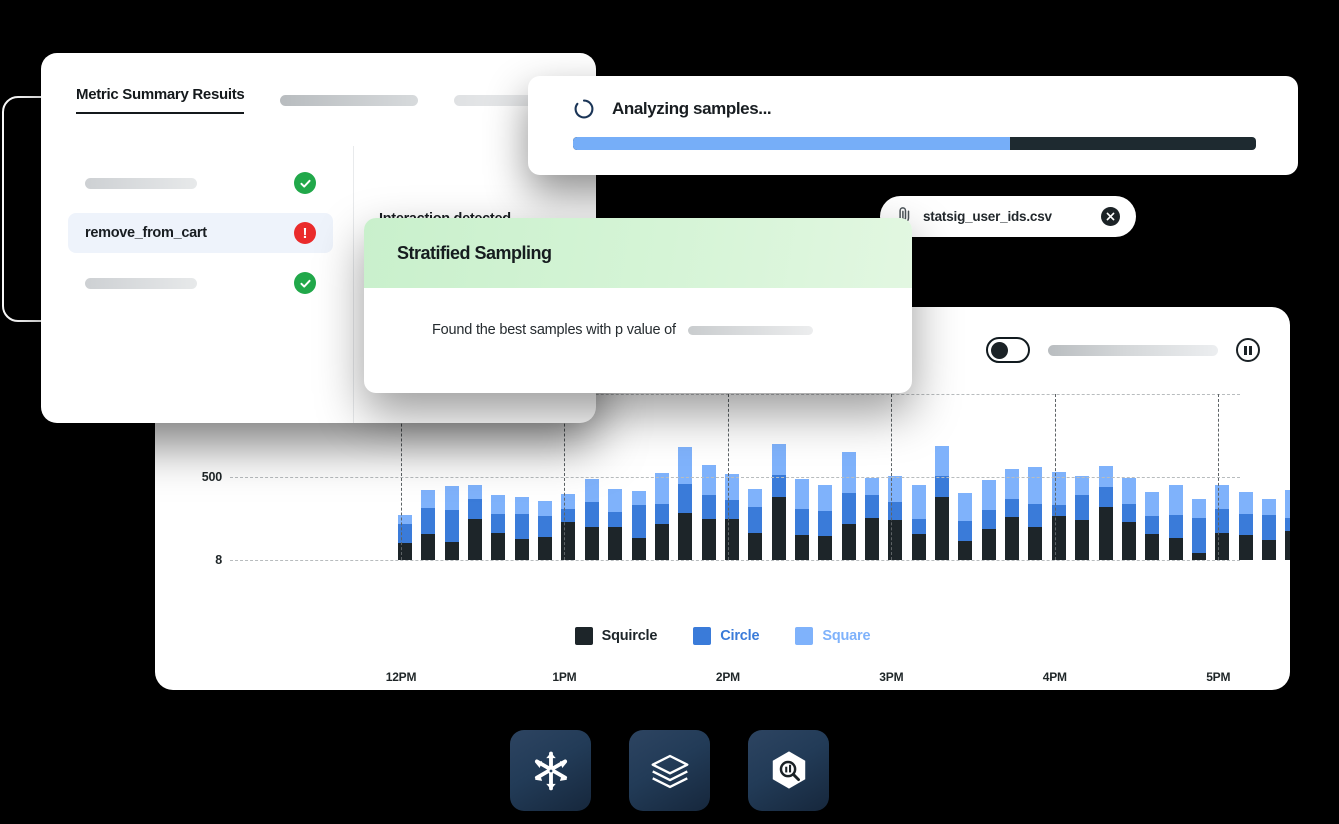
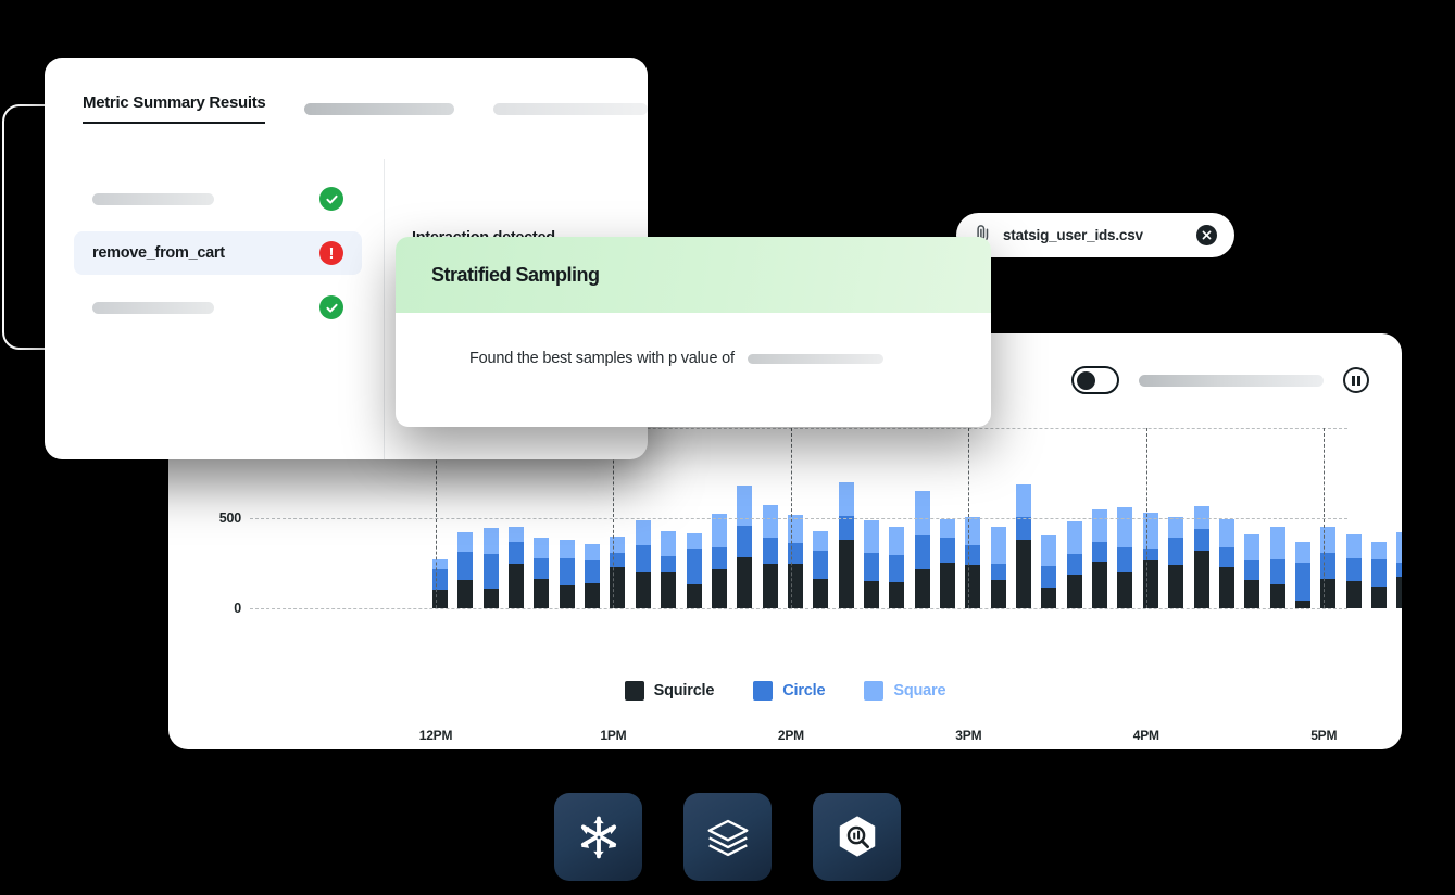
- 8
+ 0
  500
  12PM
  1PM
  2PM
  3PM
  4PM
  5PM
  Squircle
  Circle
  Square
  Metric Summary Resuits
  remove_from_cart
  !
- Analyzing samples...
  statsig_user_ids.csv
  Stratified Sampling
  Found the best samples with p value of
